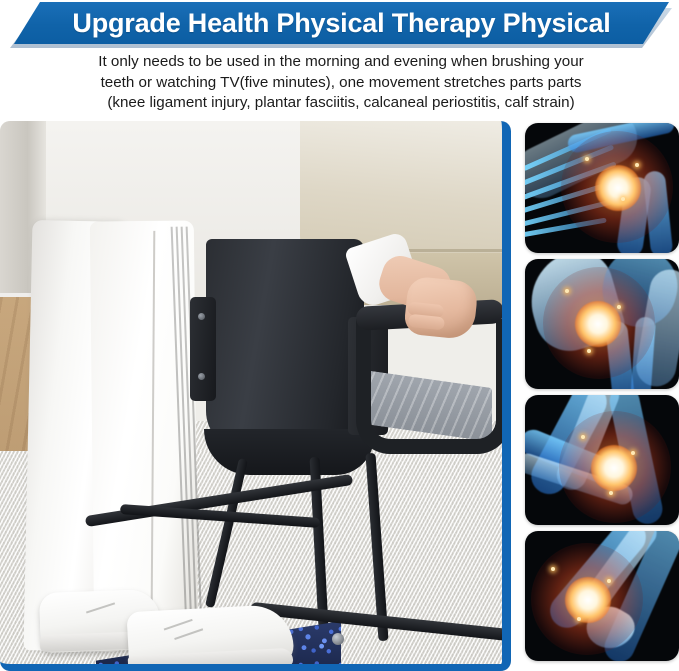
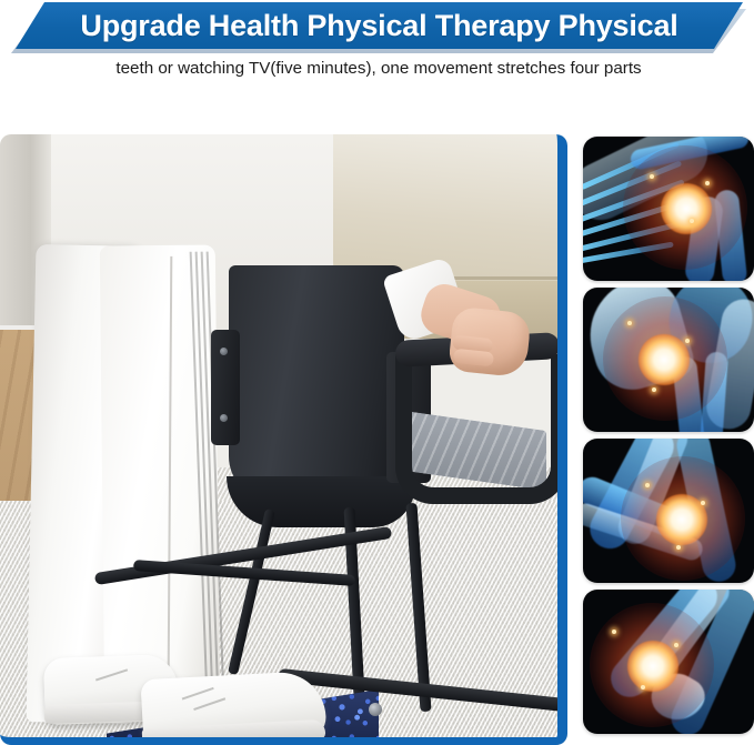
  Upgrade Health Physical Therapy Physical
- It only needs to be used in the morning and evening when brushing your
- teeth or watching TV(five minutes), one movement stretches parts parts
+ teeth or watching TV(five minutes), one movement stretches four parts
- (knee ligament injury, plantar fasciitis, calcaneal periostitis, calf strain)
